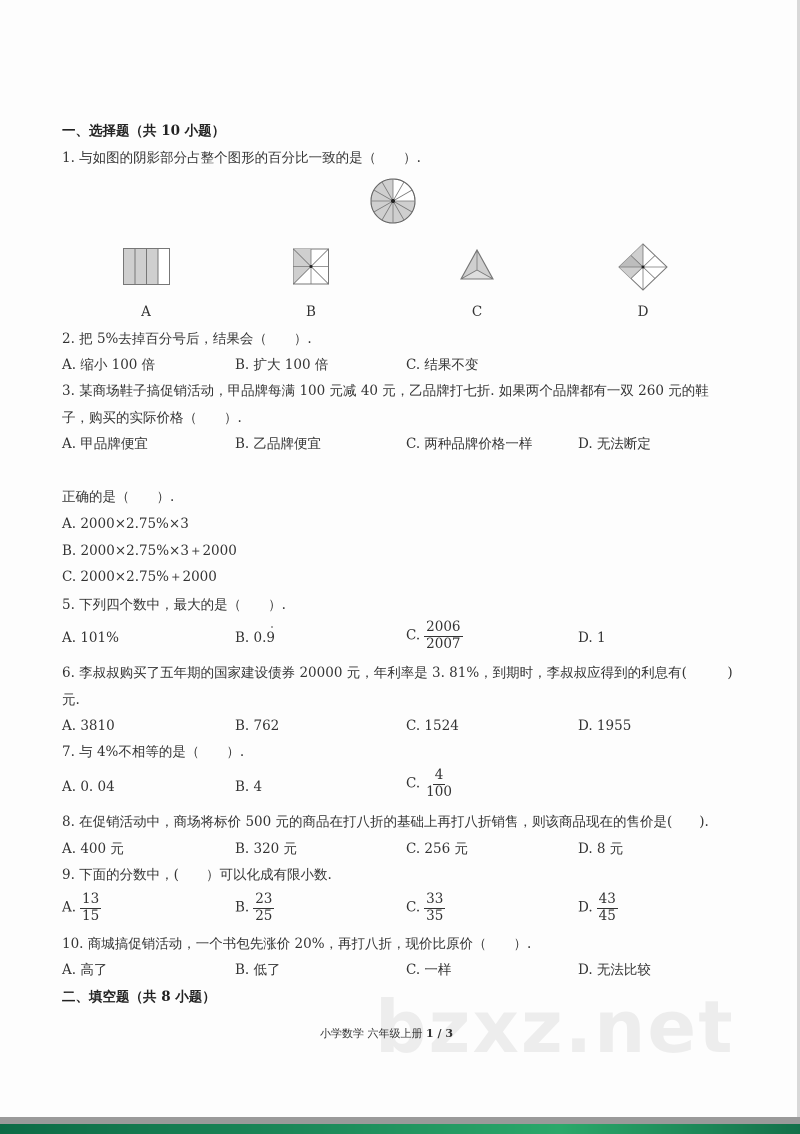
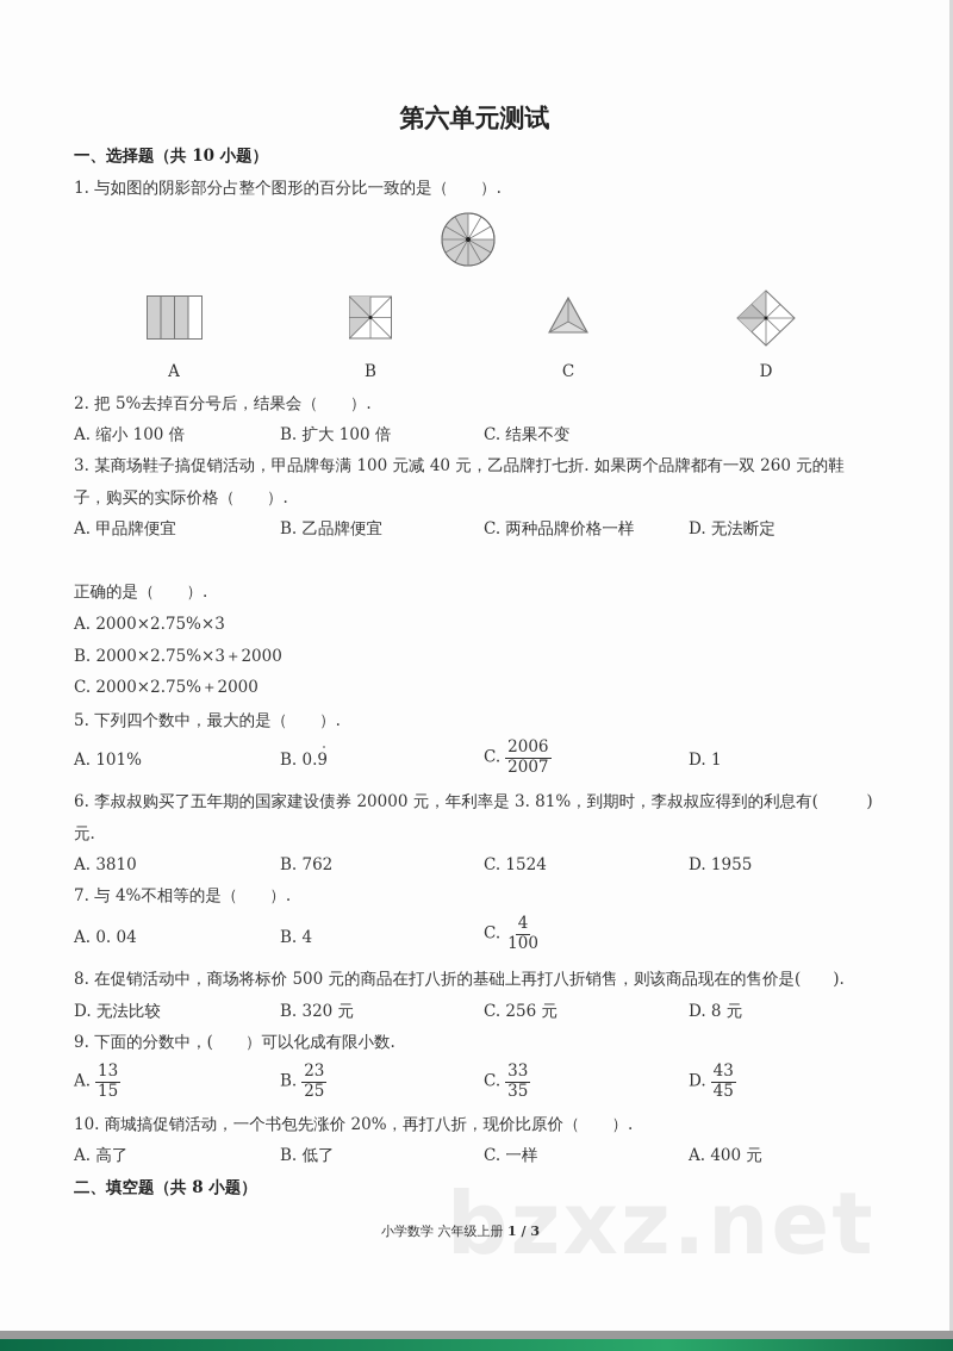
+ 第六单元测试
  一、选择题（共 10 小题）
  1. 与如图的阴影部分占整个图形的百分比一致的是（ ）.
  A
  B
  C
  D
  2. 把 5%去掉百分号后，结果会（ ）.
  A. 缩小 100 倍
  B. 扩大 100 倍
  C. 结果不变
  3. 某商场鞋子搞促销活动，甲品牌每满 100 元减 40 元，乙品牌打七折. 如果两个品牌都有一双 260 元的鞋
  子，购买的实际价格（ ）.
  A. 甲品牌便宜
  B. 乙品牌便宜
  C. 两种品牌价格一样
  D. 无法断定
  正确的是（ ）.
  A. 2000×2.75%×3
  B. 2000×2.75%×3＋2000
  C. 2000×2.75%＋2000
  5. 下列四个数中，最大的是（ ）.
  A. 101%
  B. 0.9
  C.
  2006
  2007
  D. 1
  6. 李叔叔购买了五年期的国家建设债券 20000 元，年利率是 3. 81%，到期时，李叔叔应得到的利息有( )
  元.
  A. 3810
  B. 762
  C. 1524
  D. 1955
  7. 与 4%不相等的是（ ）.
  A. 0. 04
  B. 4
  C.
  4
  100
  8. 在促销活动中，商场将标价 500 元的商品在打八折的基础上再打八折销售，则该商品现在的售价是( ).
- A. 400 元
+ D. 无法比较
  B. 320 元
  C. 256 元
  D. 8 元
  9. 下面的分数中，( ）可以化成有限小数.
  A.
  13
  15
  B.
  23
  25
  C.
  33
  35
  D.
  43
  45
  10. 商城搞促销活动，一个书包先涨价 20%，再打八折，现价比原价（ ）.
  A. 高了
  B. 低了
  C. 一样
- D. 无法比较
+ A. 400 元
  二、填空题（共 8 小题）
  bzxz.net
  小学数学 六年级上册 1 / 3
